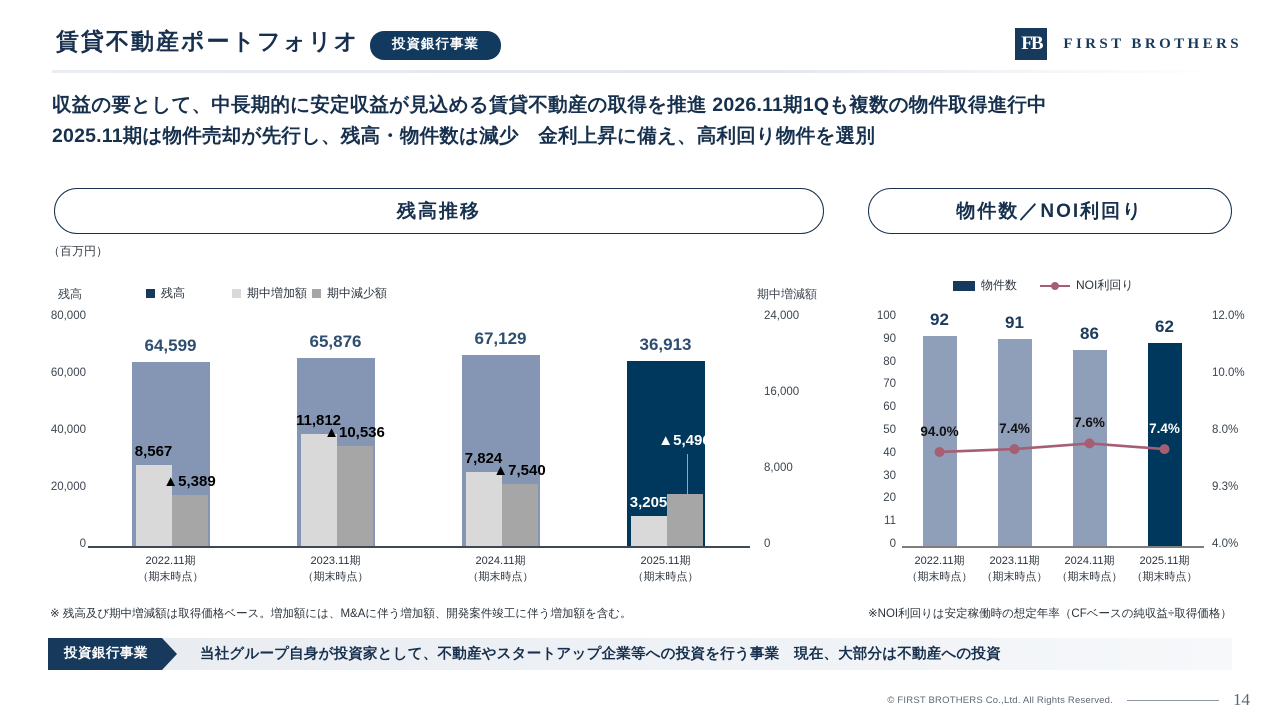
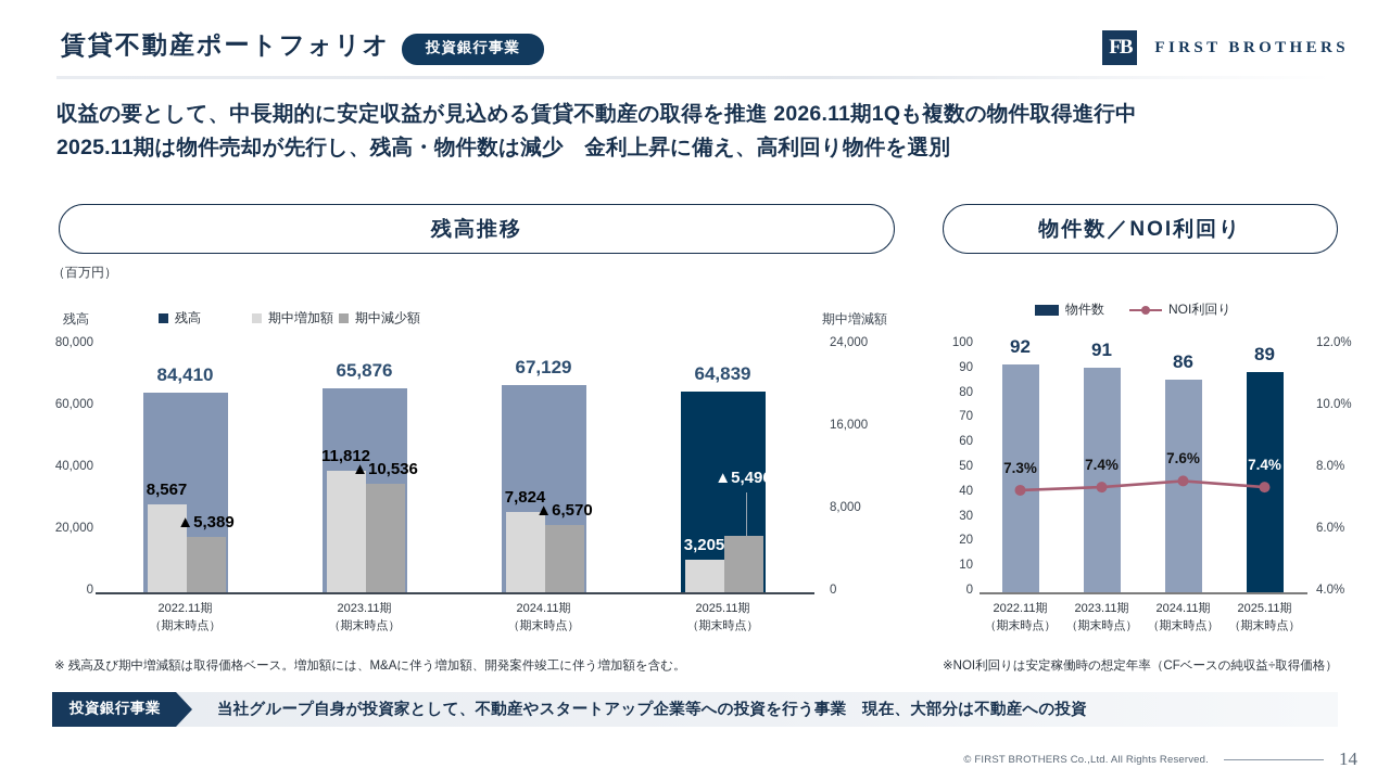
  賃貸不動産ポートフォリオ
  投資銀行事業
  FB
  FIRST BROTHERS
  収益の要として、中長期的に安定収益が見込める賃貸不動産の取得を推進 2026.11期1Qも複数の物件取得進行中
  2025.11期は物件売却が先行し、残高・物件数は減少 金利上昇に備え、高利回り物件を選別
  残高推移
  物件数／NOI利回り
  （百万円）
  残高
  期中増減額
  残高
  期中増加額
  期中減少額
  0
  20,000
  40,000
  60,000
  80,000
  0
  8,000
  16,000
  24,000
- 64,599
+ 84,410
  8,567
  ▲5,389
  65,876
  11,812
  ▲10,536
  67,129
  7,824
- ▲7,540
+ ▲6,570
- 36,913
+ 64,839
  3,205
  ▲5,496
  2022.11期
  （期末時点）
  2023.11期
  （期末時点）
  2024.11期
  （期末時点）
  2025.11期
  （期末時点）
  物件数
  NOI利回り
  0
- 11
+ 10
  20
  30
  40
  50
  60
  70
  80
  90
  100
  4.0%
- 9.3%
+ 6.0%
  8.0%
  10.0%
  12.0%
  92
- 94.0%
+ 7.3%
  91
  7.4%
  86
  7.6%
- 62
+ 89
  7.4%
  2022.11期
  （期末時点）
  2023.11期
  （期末時点）
  2024.11期
  （期末時点）
  2025.11期
  （期末時点）
  ※ 残高及び期中増減額は取得価格ベース。増加額には、M&Aに伴う増加額、開発案件竣工に伴う増加額を含む。
  ※NOI利回りは安定稼働時の想定年率（CFベースの純収益÷取得価格）
  投資銀行事業
  当社グループ自身が投資家として、不動産やスタートアップ企業等への投資を行う事業 現在、大部分は不動産への投資
  © FIRST BROTHERS Co.,Ltd. All Rights Reserved.
  14
